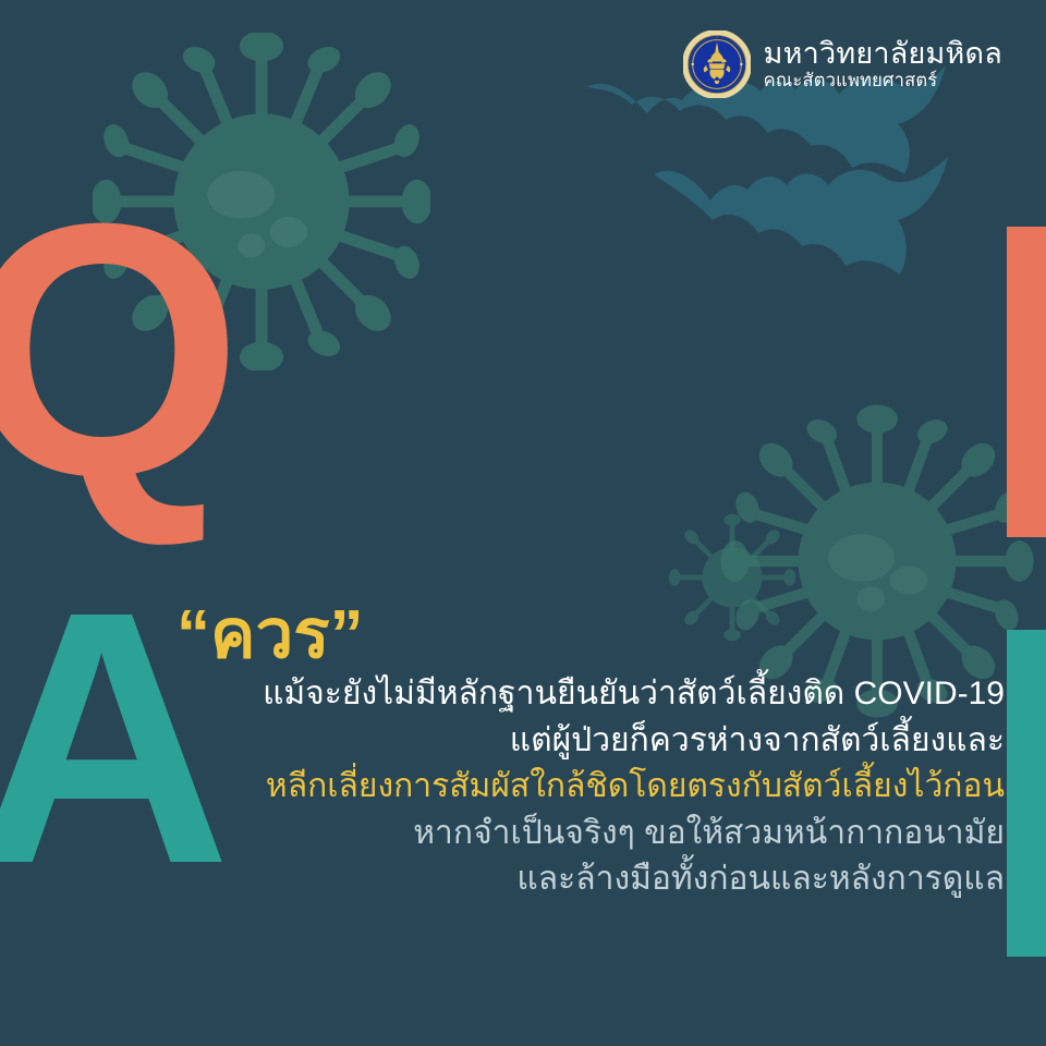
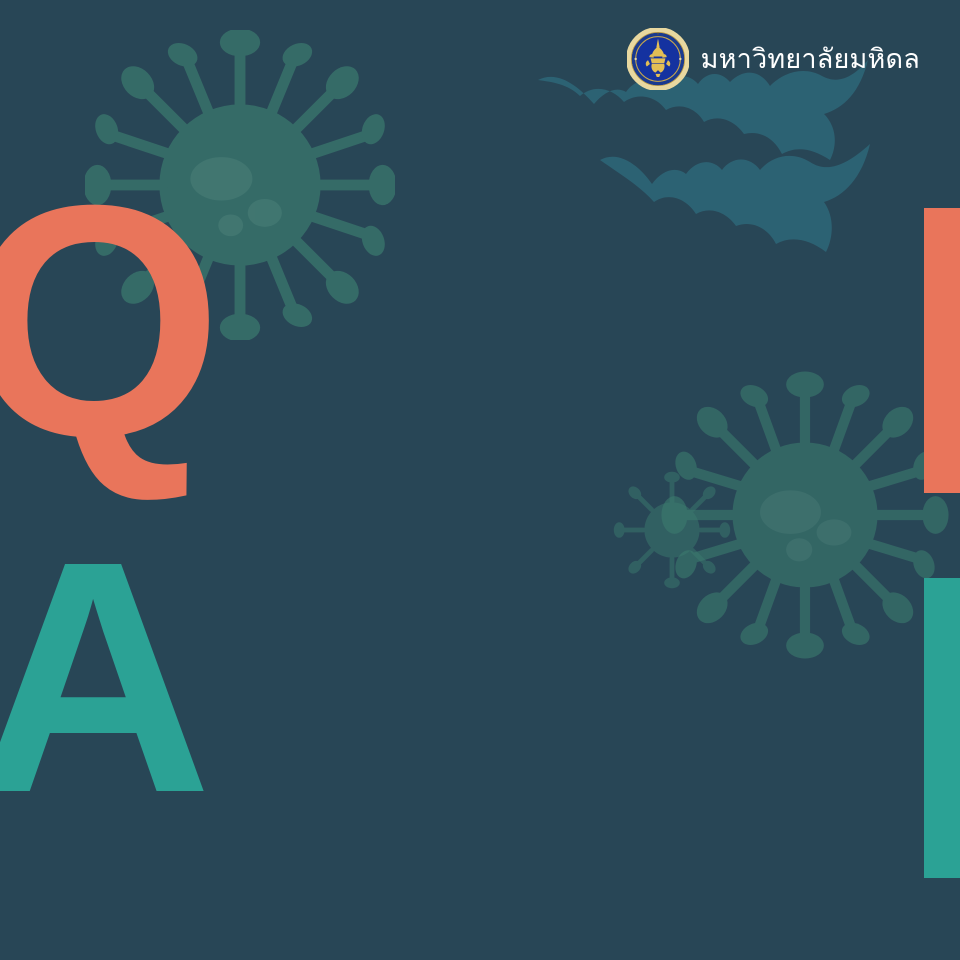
  Q
  A
  มหาวิทยาลัยมหิดล
- คณะสัตวแพทยศาสตร์
- “ควร”
- แม้จะยังไม่มีหลักฐานยืนยันว่าสัตว์เลี้ยงติด COVID-19
- แต่ผู้ป่วยก็ควรห่างจากสัตว์เลี้ยงและ
- หลีกเลี่ยงการสัมผัสใกล้ชิดโดยตรงกับสัตว์เลี้ยงไว้ก่อน
- หากจำเป็นจริงๆ ขอให้สวมหน้ากากอนามัย
- และล้างมือทั้งก่อนและหลังการดูแล
